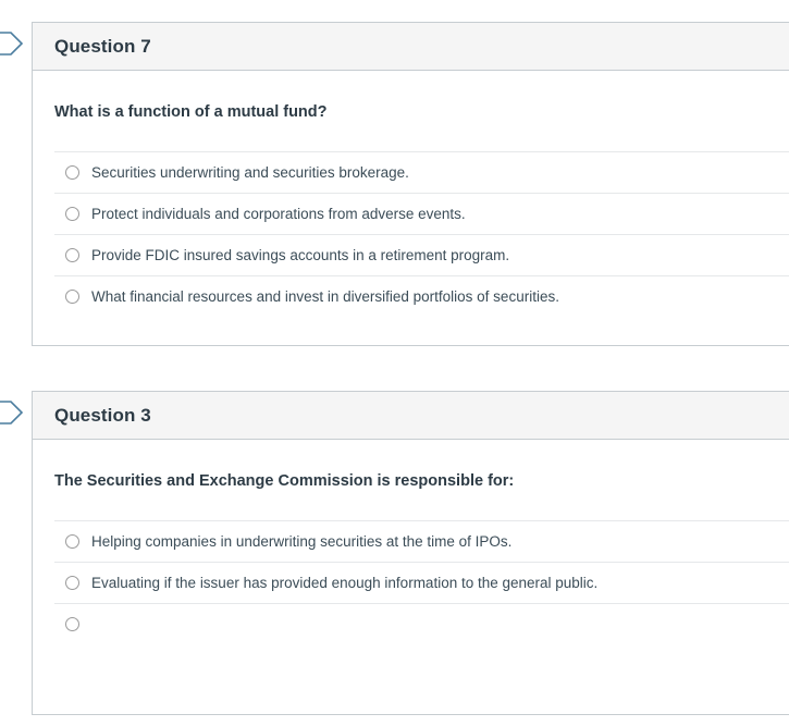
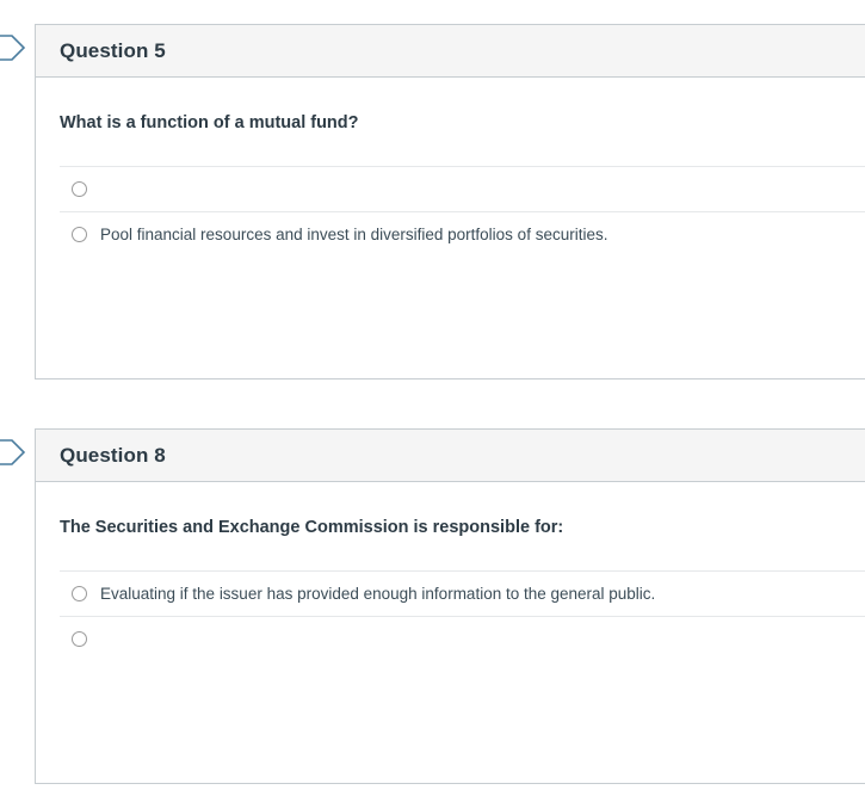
- Question 7
+ Question 5
  What is a function of a mutual fund?
- Securities underwriting and securities brokerage.
- Protect individuals and corporations from adverse events.
- Provide FDIC insured savings accounts in a retirement program.
- What financial resources and invest in diversified portfolios of securities.
+ Pool financial resources and invest in diversified portfolios of securities.
- Question 3
+ Question 8
  The Securities and Exchange Commission is responsible for:
- Helping companies in underwriting securities at the time of IPOs.
  Evaluating if the issuer has provided enough information to the general public.
